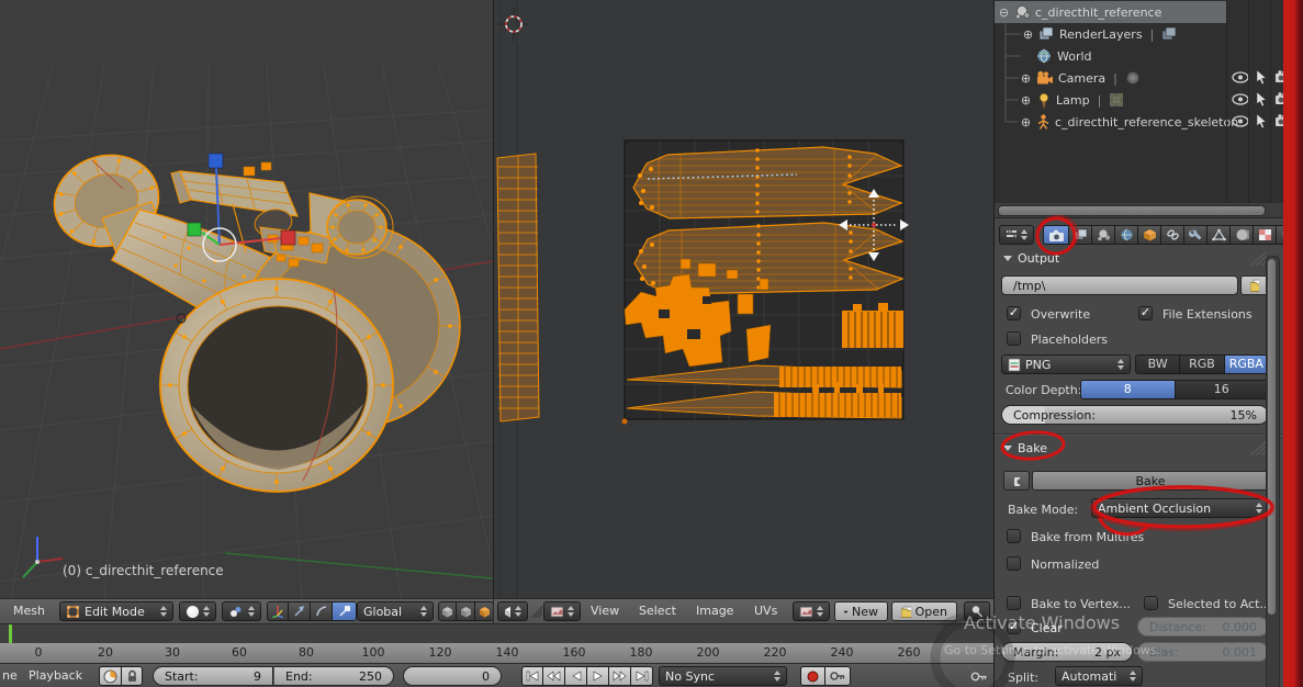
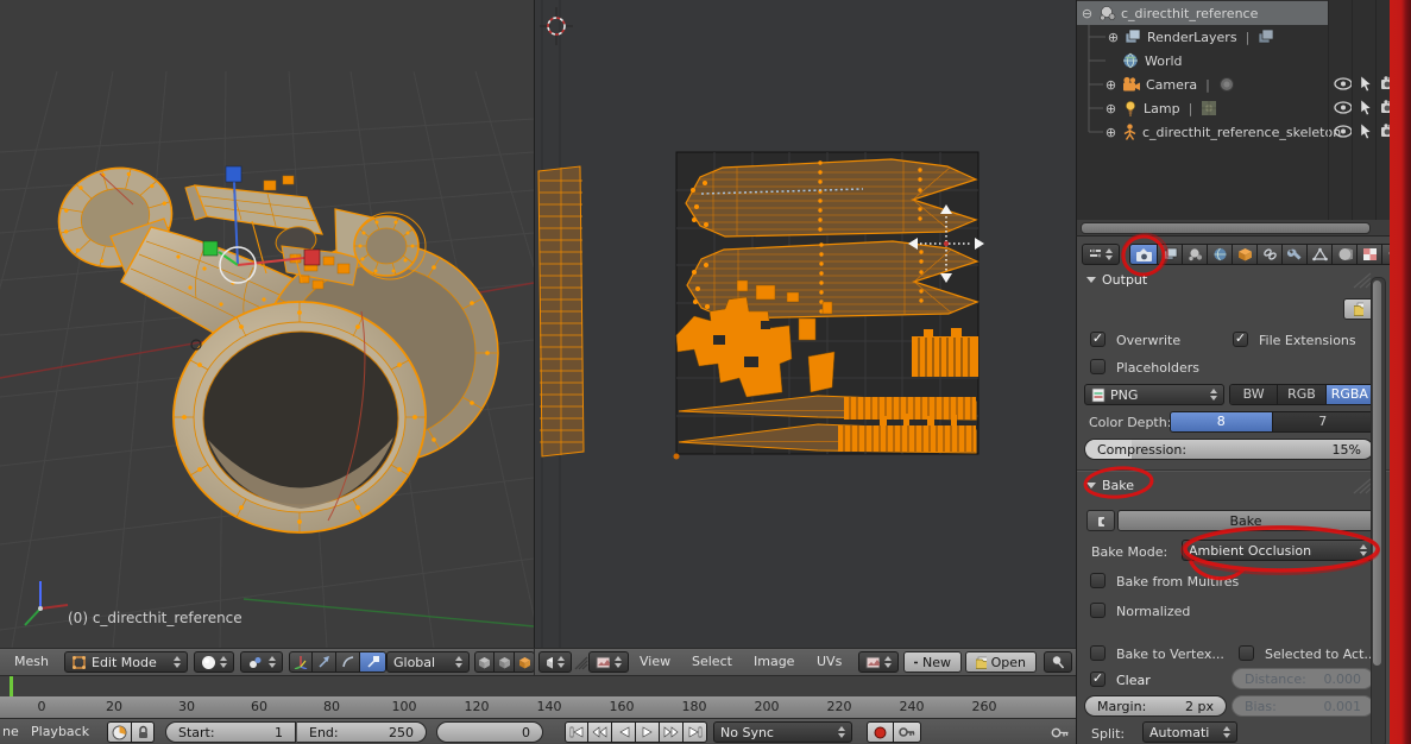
  (0) c_directhit_reference
  Mesh
  Edit Mode
  Global
  View
  Select
  Image
  UVs
  New
  Open
  0
  20
  30
  60
  80
  100
  120
  140
  160
  180
  200
  220
  240
  260
  ne
  Playback
  Start:
- 9
+ 1
  End:
  250
  0
  No Sync
  ⊖
  c_directhit_reference
  ⊕
  RenderLayers
  |
  World
  ⊕
  Camera
  |
  ⊕
  Lamp
  |
  ⊕
  c_directhit_reference_skeletn
  Output
- /tmp\
  Overwrite
  File Extensions
  Placeholders
  PNG
  BW
  RGB
  RGBA
  Color Depth:
  8
- 16
+ 7
  Compression:
  15%
  Bake
  Bake
  Bake Mode:
  Ambient Occlusion
  Bake from Multires
  Normalized
  Bake to Vertex...
  Selected to Act.
  Clear
  Distance:
  0.000
  Margin:
  2 px
  Bias:
  0.001
  Split:
  Automati
- Activate Windows
- Go to Settings to activate Windows.
